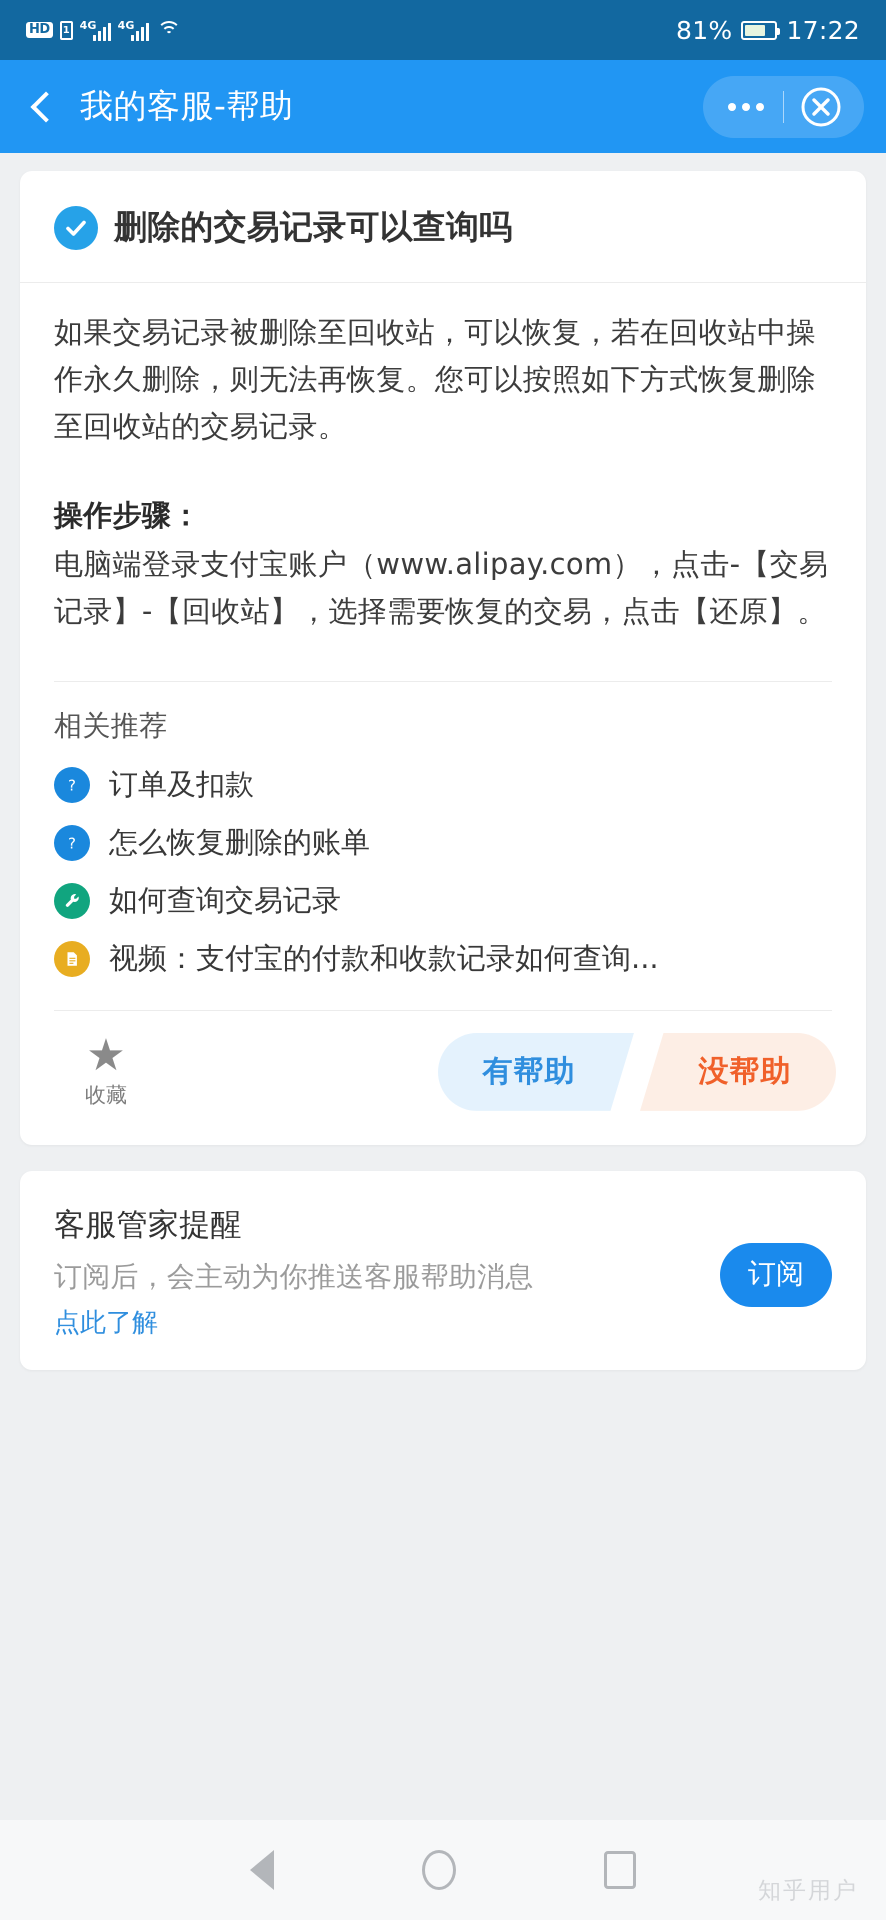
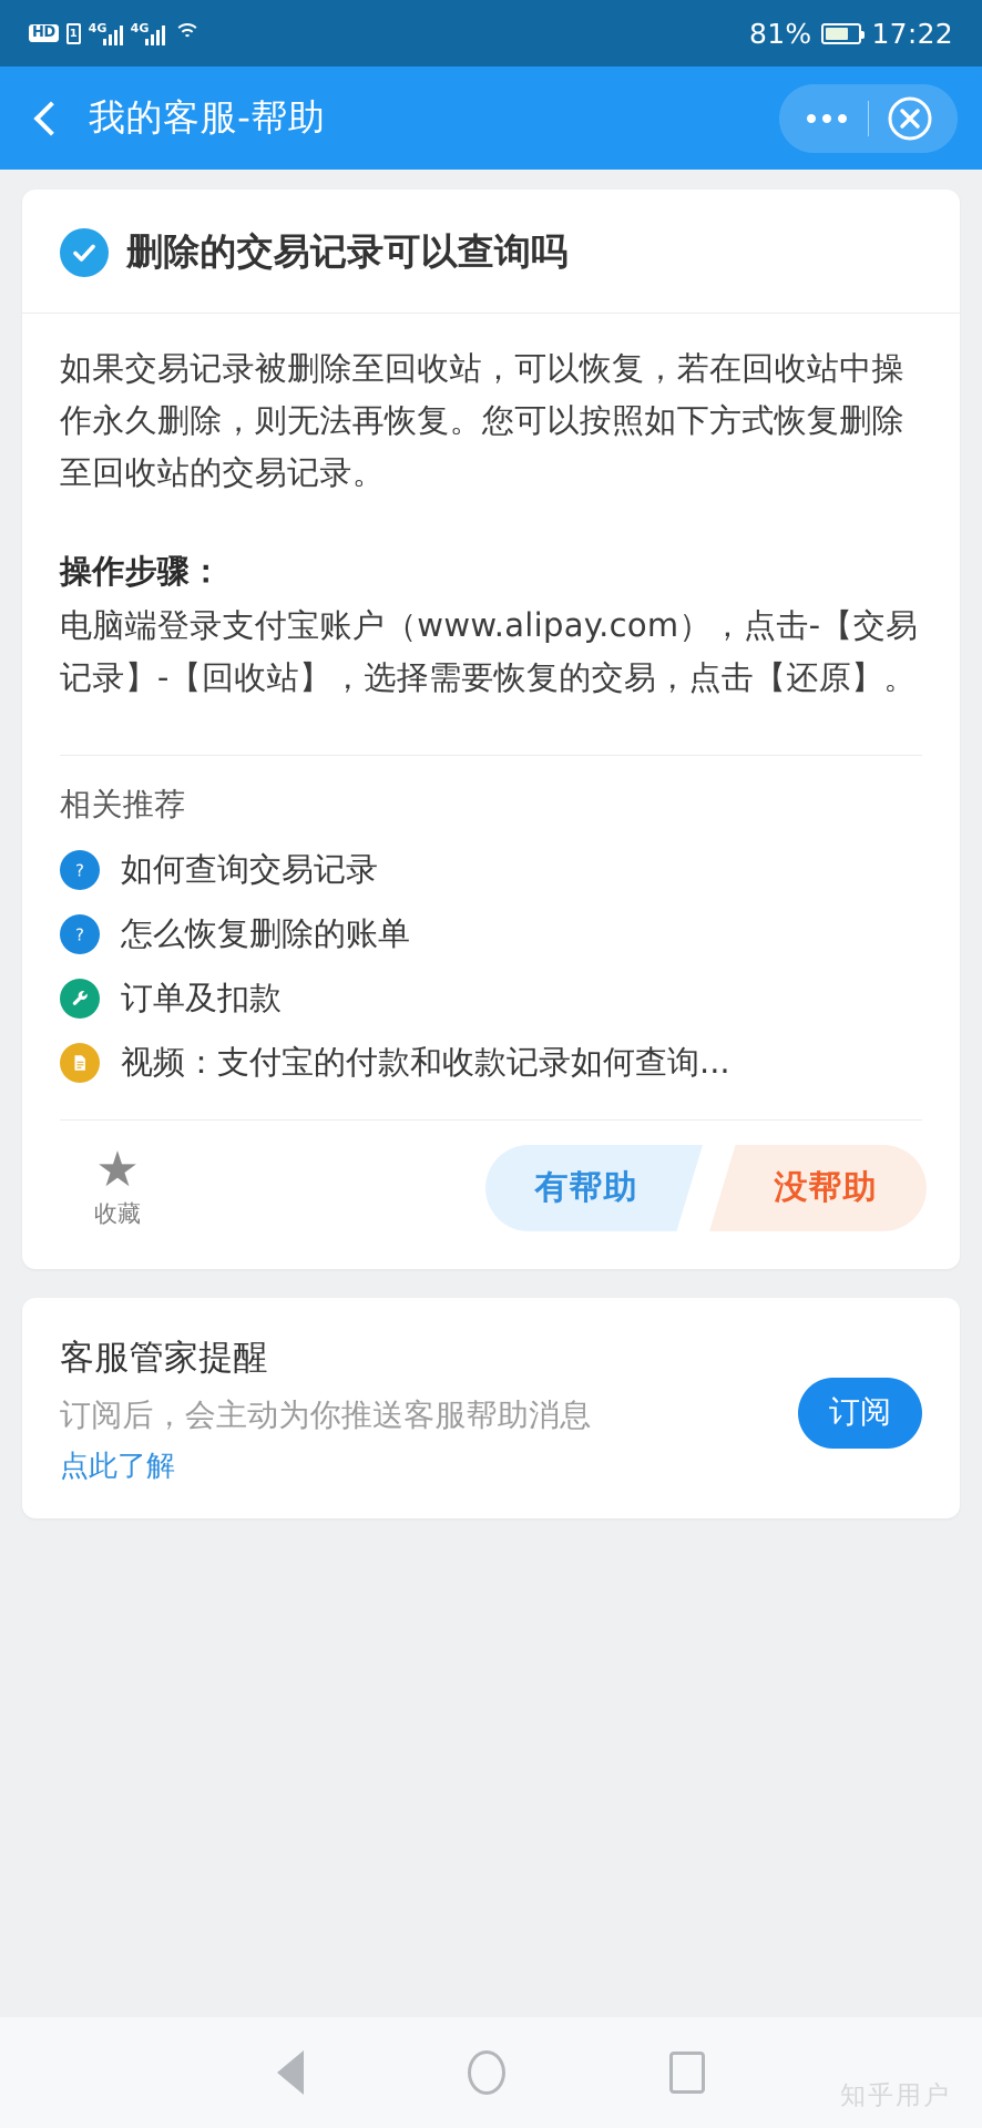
  HD
  1
  4G
  4G
  81%
  17:22
  我的客服-帮助
  删除的交易记录可以查询吗
  如果交易记录被删除至回收站，可以恢复，若在回收站中操作永久删除，则无法再恢复。您可以按照如下方式恢复删除至回收站的交易记录。
  操作步骤：
  电脑端登录支付宝账户（www.alipay.com），点击-【交易记录】-【回收站】，选择需要恢复的交易，点击【还原】。
  相关推荐
  ?
- 订单及扣款
+ 如何查询交易记录
  ?
  怎么恢复删除的账单
- 如何查询交易记录
+ 订单及扣款
  视频：支付宝的付款和收款记录如何查询...
  ★
  收藏
  有帮助
  没帮助
  客服管家提醒
  订阅后，会主动为你推送客服帮助消息
  点此了解
  订阅
  知乎用户
